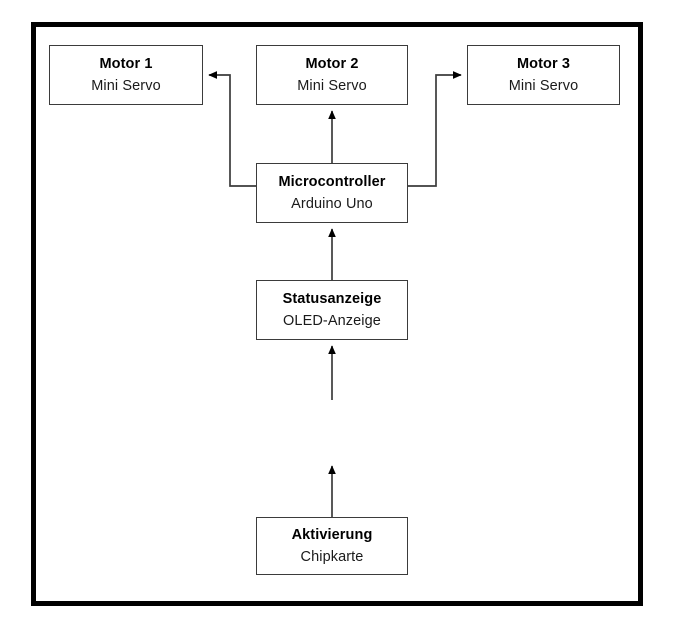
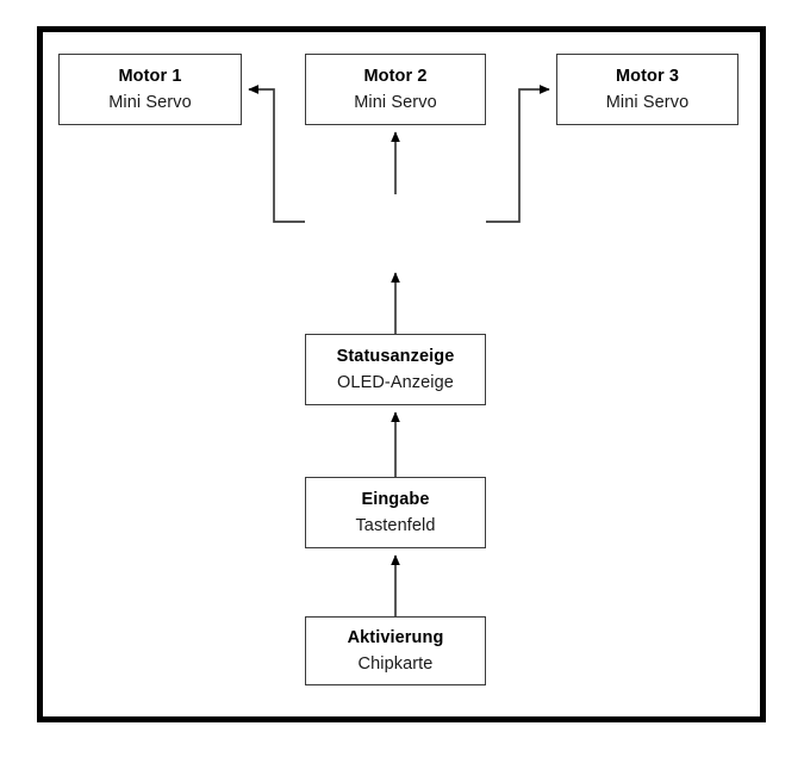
  Motor 1
  Mini Servo
  Motor 2
  Mini Servo
  Motor 3
  Mini Servo
- Microcontroller
- Arduino Uno
  Statusanzeige
  OLED-Anzeige
+ Eingabe
+ Tastenfeld
  Aktivierung
  Chipkarte
